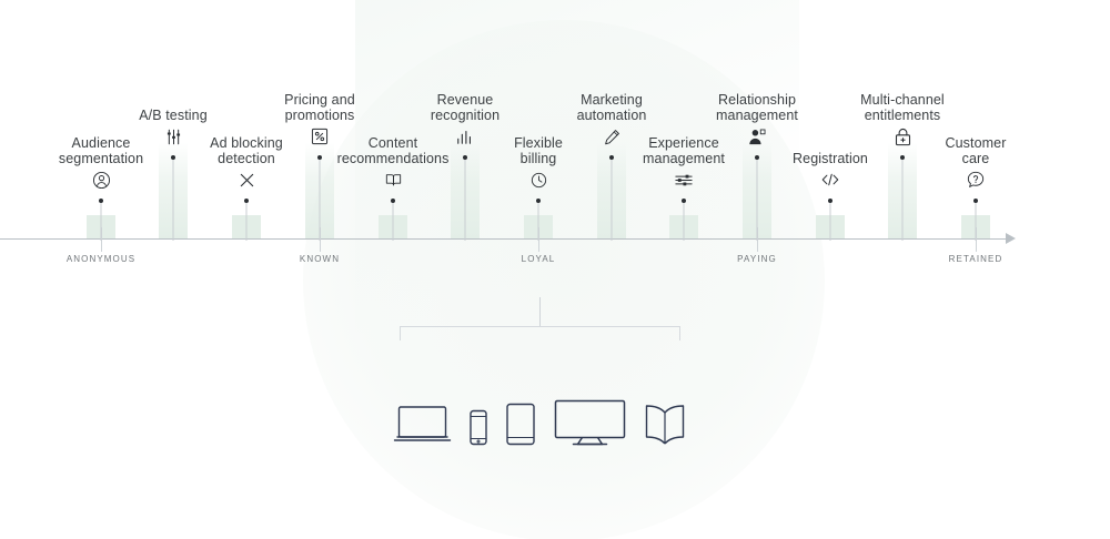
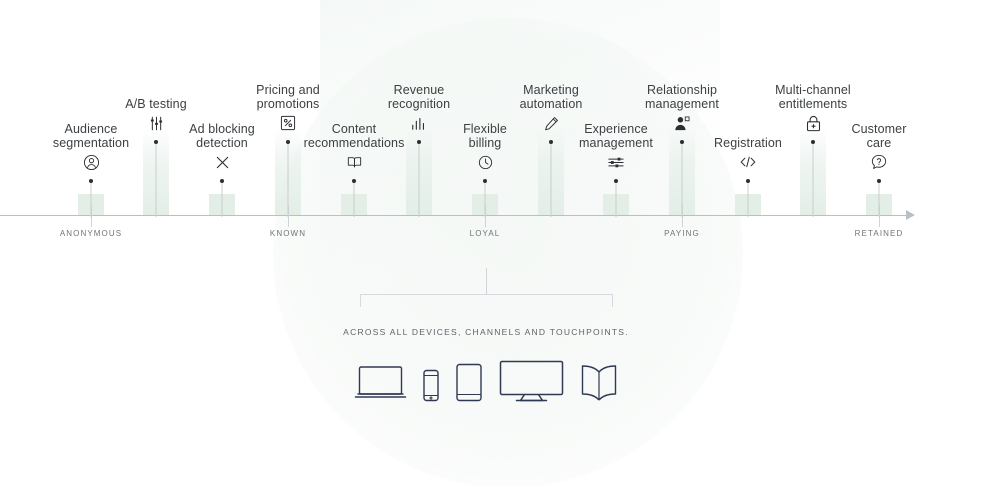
  ANONYMOUS
  KNOWN
  LOYAL
  PAYING
  RETAINED
  Audience
  segmentation
  A/B testing
  Ad blocking
  detection
  Pricing and
  promotions
  Content
  recommendations
  Revenue
  recognition
  Flexible
  billing
  Marketing
  automation
  Experience
  management
  Relationship
  management
  Registration
  Multi-channel
  entitlements
  Customer
  care
+ ACROSS ALL DEVICES, CHANNELS AND TOUCHPOINTS.
